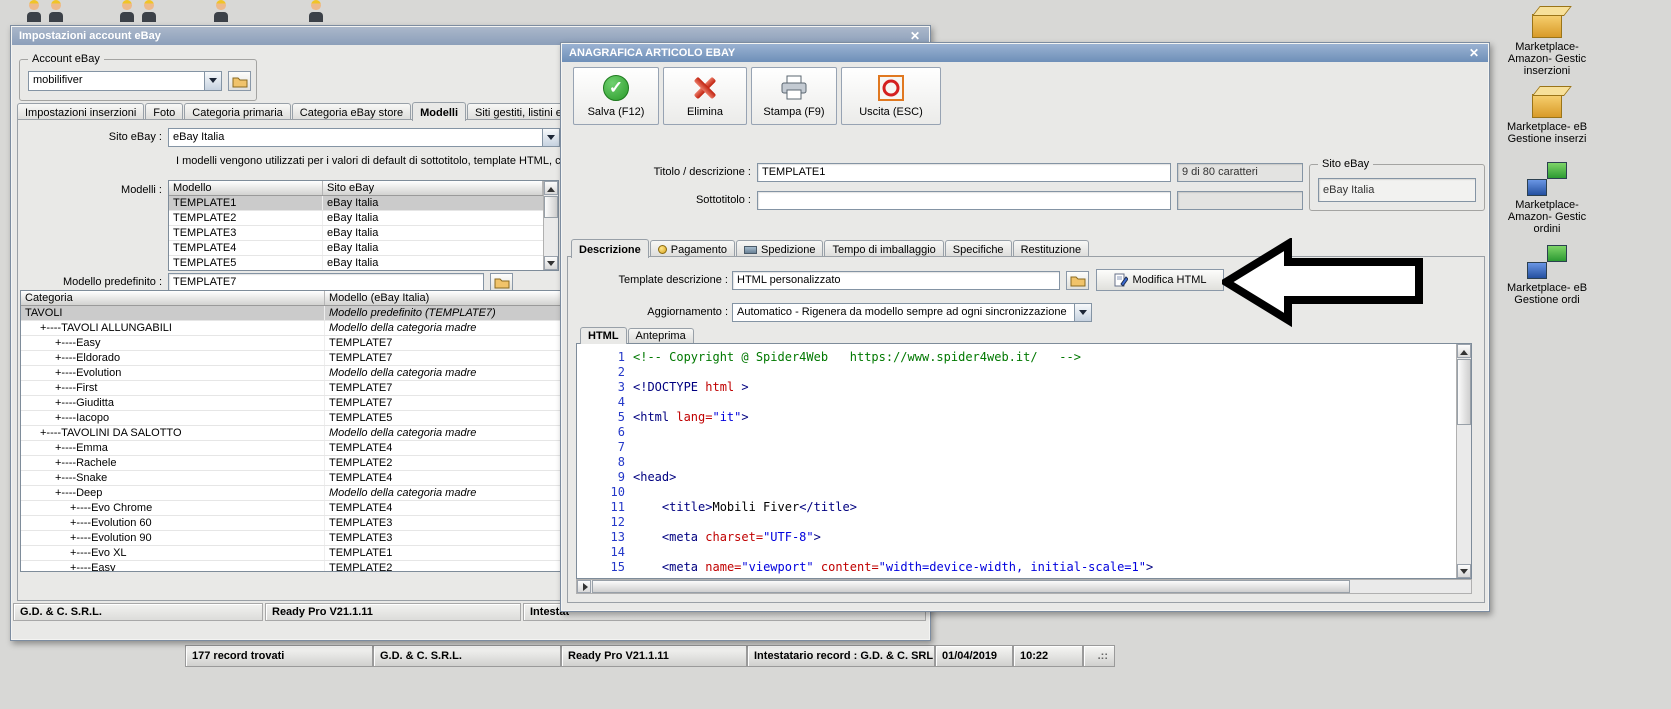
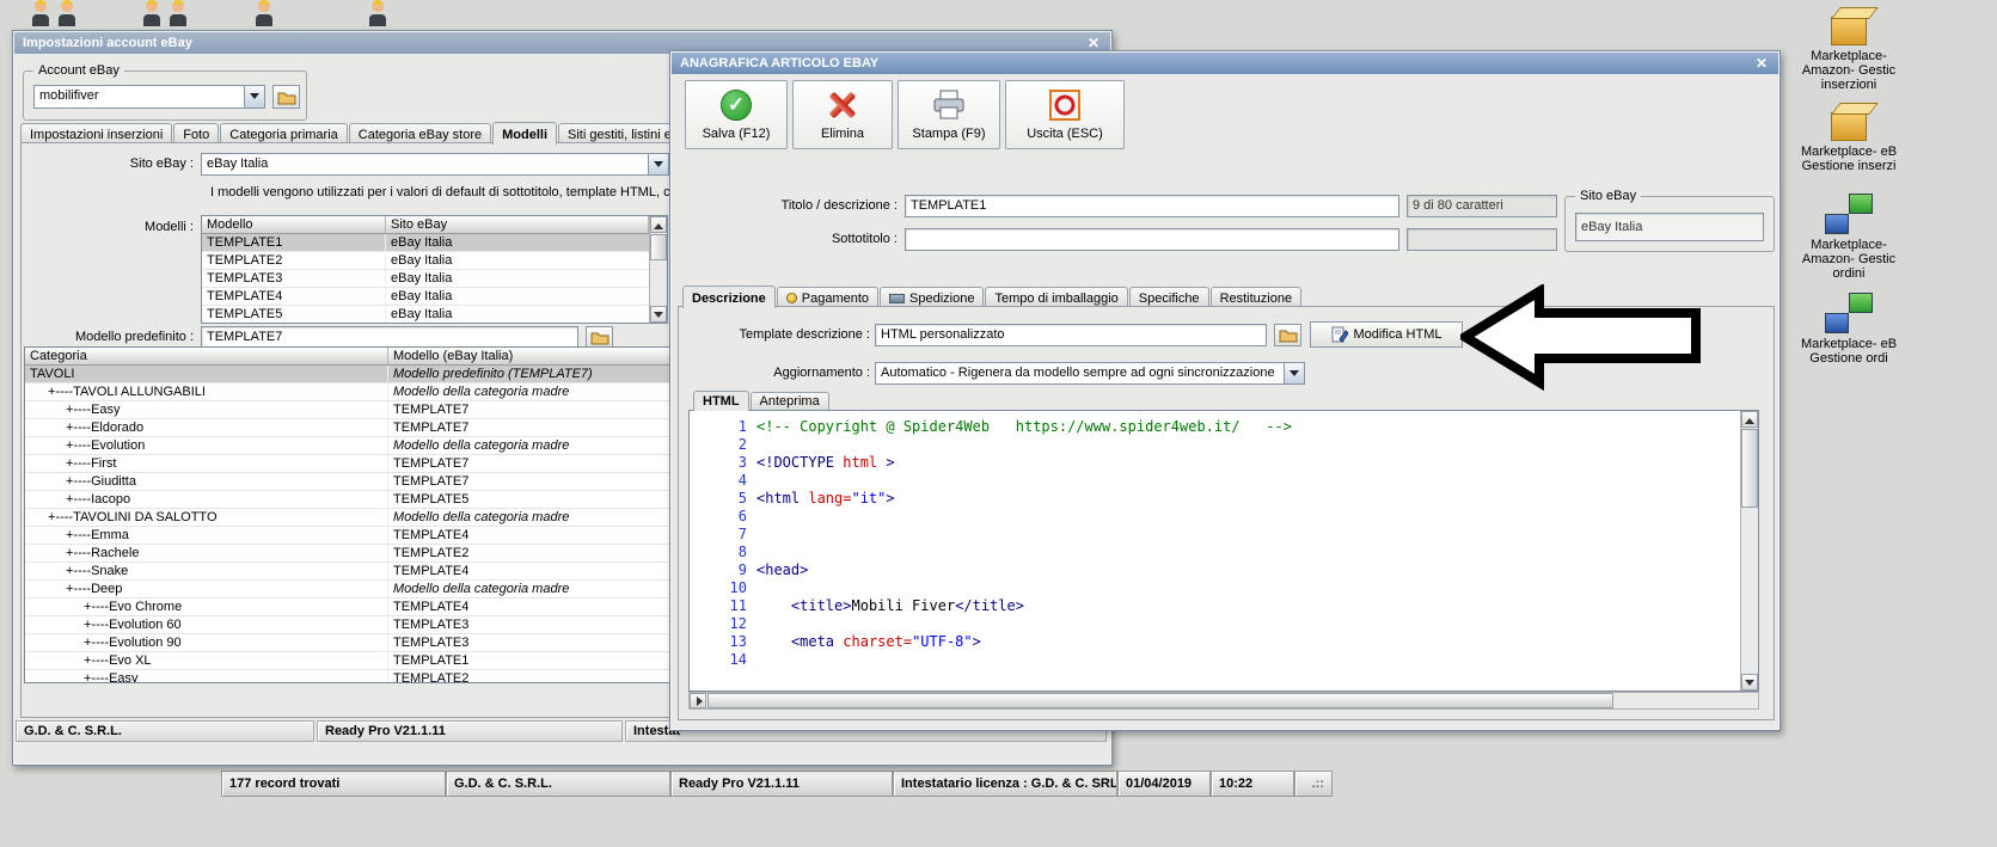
  Impostazioni account eBay
  ✕
  Account eBay
  mobilifiver
  Impostazioni inserzioni
  Foto
  Categoria primaria
  Categoria eBay store
  Modelli
  Siti gestiti, listini e
  Sito eBay :
  eBay Italia
  I modelli vengono utilizzati per i valori di default di sottotitolo, template HTML, c
  Modelli :
  Modello
  Sito eBay
  TEMPLATE1
  eBay Italia
  TEMPLATE2
  eBay Italia
  TEMPLATE3
  eBay Italia
  TEMPLATE4
  eBay Italia
  TEMPLATE5
  eBay Italia
  Modello predefinito :
  TEMPLATE7
  Categoria
  Modello (eBay Italia)
  TAVOLI
  Modello predefinito (TEMPLATE7)
  +----TAVOLI ALLUNGABILI
  Modello della categoria madre
  +----Easy
  TEMPLATE7
  +----Eldorado
  TEMPLATE7
  +----Evolution
  Modello della categoria madre
  +----First
  TEMPLATE7
  +----Giuditta
  TEMPLATE7
  +----Iacopo
  TEMPLATE5
  +----TAVOLINI DA SALOTTO
  Modello della categoria madre
  +----Emma
  TEMPLATE4
  +----Rachele
  TEMPLATE2
  +----Snake
  TEMPLATE4
  +----Deep
  Modello della categoria madre
  +----Evo Chrome
  TEMPLATE4
  +----Evolution 60
  TEMPLATE3
  +----Evolution 90
  TEMPLATE3
  +----Evo XL
  TEMPLATE1
  +----Easy
  TEMPLATE2
  G.D. & C. S.R.L.
  Ready Pro V21.1.11
  Intestat
  ANAGRAFICA ARTICOLO EBAY
  ✕
  ✓
  Salva (F12)
  Elimina
  Stampa (F9)
  Uscita (ESC)
  Titolo / descrizione :
  TEMPLATE1
  9 di 80 caratteri
  Sottotitolo :
  Sito eBay
  eBay Italia
  Descrizione
  Pagamento
  Spedizione
  Tempo di imballaggio
  Specifiche
  Restituzione
  Template descrizione :
  HTML personalizzato
  Modifica HTML
  Aggiornamento :
  Automatico - Rigenera da modello sempre ad ogni sincronizzazione
  HTML
  Anteprima
  1
  <!-- Copyright @ Spider4Web https://www.spider4web.it/ -->
  2
  3
  <!DOCTYPE html >
  4
  5
  <html lang="it">
  6
  7
  8
  9
  <head>
  10
  11
  <title>Mobili Fiver</title>
  12
  13
  <meta charset="UTF-8">
  14
- 15
- <meta name="viewport" content="width=device-width, initial-scale=1">
  177 record trovati
  G.D. & C. S.R.L.
  Ready Pro V21.1.11
- Intestatario record : G.D. & C. SRL
+ Intestatario licenza : G.D. & C. SRL
  01/04/2019
  10:22
  .::
  Marketplace-Amazon- Gestic inserzioni
  Marketplace- eB Gestione inserzi
  Marketplace-Amazon- Gestic ordini
  Marketplace- eB Gestione ordi
